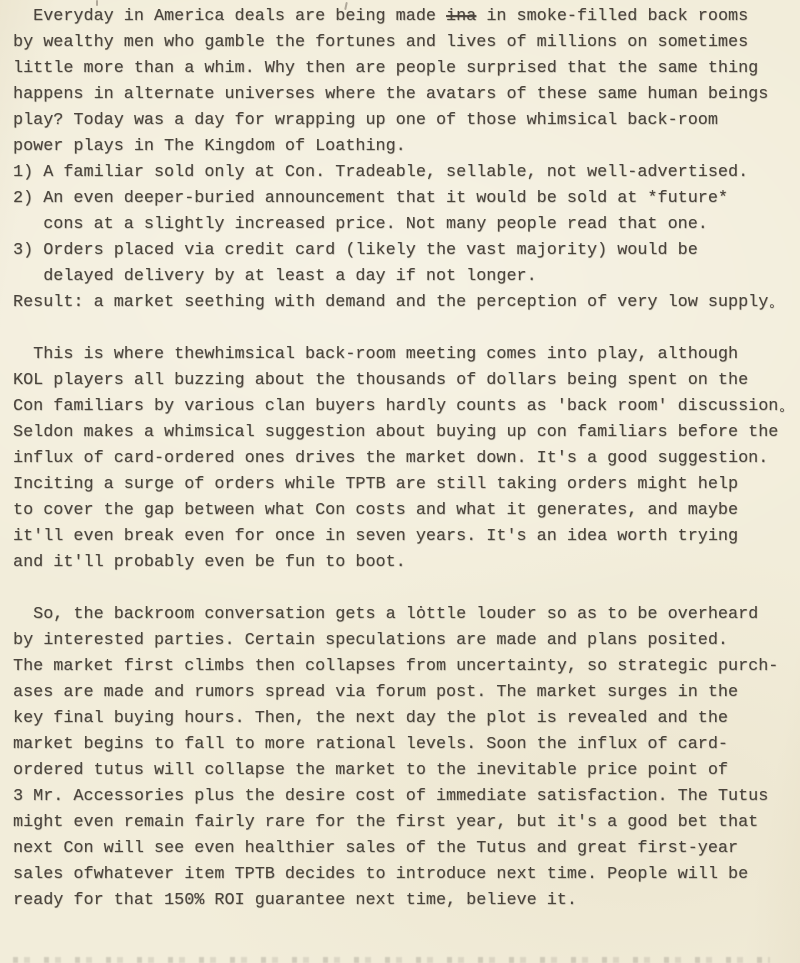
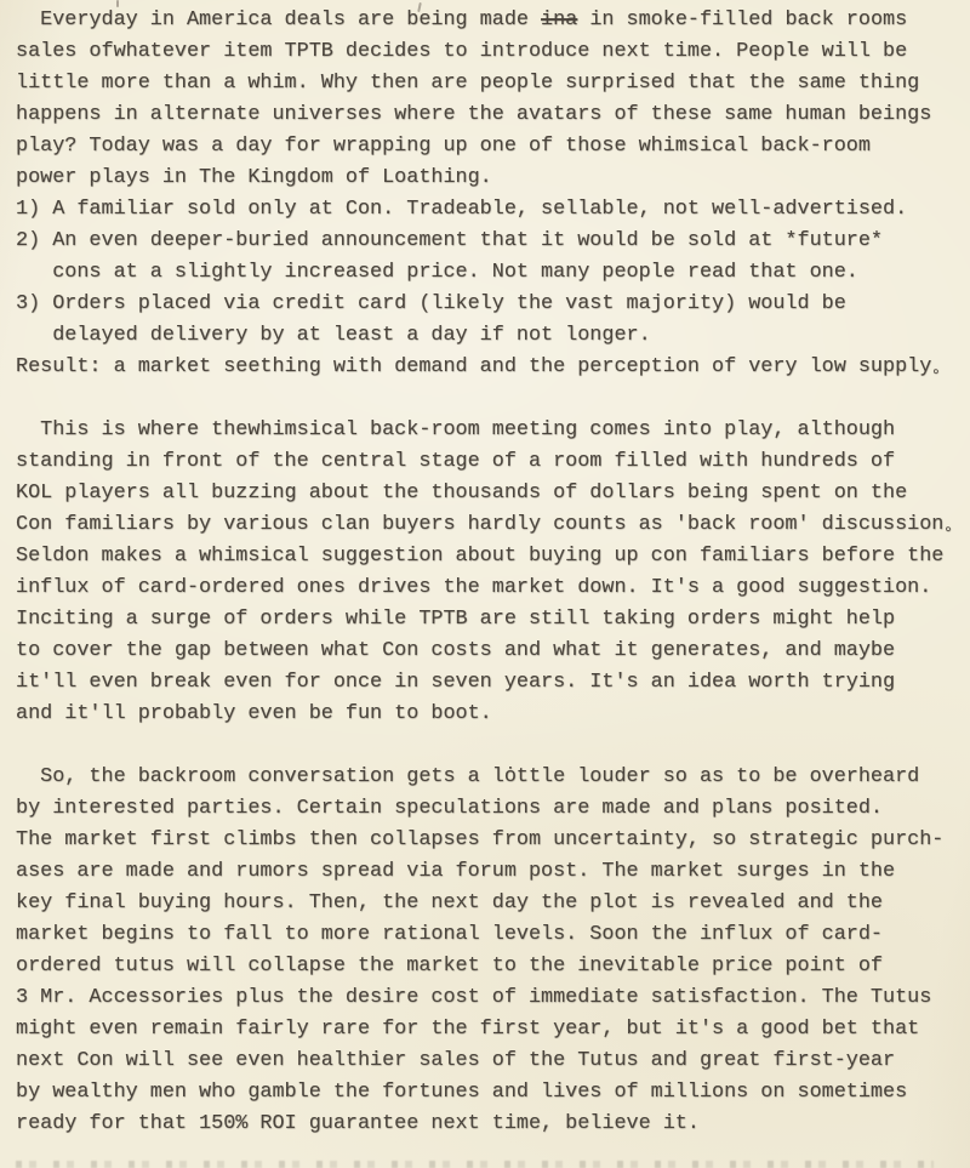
  Everyday in America deals are being made ina in smoke-filled back rooms
- by wealthy men who gamble the fortunes and lives of millions on sometimes
+ sales ofwhatever item TPTB decides to introduce next time. People will be
  little more than a whim. Why then are people surprised that the same thing
  happens in alternate universes where the avatars of these same human beings
  play? Today was a day for wrapping up one of those whimsical back-room
  power plays in The Kingdom of Loathing.
  1) A familiar sold only at Con. Tradeable, sellable, not well-advertised.
  2) An even deeper-buried announcement that it would be sold at *future*
  cons at a slightly increased price. Not many people read that one.
  3) Orders placed via credit card (likely the vast majority) would be
  delayed delivery by at least a day if not longer.
  Result: a market seething with demand and the perception of very low supply。
  This is where thewhimsical back-room meeting comes into play, although
+ standing in front of the central stage of a room filled with hundreds of
  KOL players all buzzing about the thousands of dollars being spent on the
  Con familiars by various clan buyers hardly counts as 'back room' discussion。
  Seldon makes a whimsical suggestion about buying up con familiars before the
  influx of card-ordered ones drives the market down. It's a good suggestion.
  Inciting a surge of orders while TPTB are still taking orders might help
  to cover the gap between what Con costs and what it generates, and maybe
  it'll even break even for once in seven years. It's an idea worth trying
  and it'll probably even be fun to boot.
  So, the backroom conversation gets a lȯttle louder so as to be overheard
  by interested parties. Certain speculations are made and plans posited.
  The market first climbs then collapses from uncertainty, so strategic purch-
  ases are made and rumors spread via forum post. The market surges in the
  key final buying hours. Then, the next day the plot is revealed and the
  market begins to fall to more rational levels. Soon the influx of card-
  ordered tutus will collapse the market to the inevitable price point of
  3 Mr. Accessories plus the desire cost of immediate satisfaction. The Tutus
  might even remain fairly rare for the first year, but it's a good bet that
  next Con will see even healthier sales of the Tutus and great first-year
- sales ofwhatever item TPTB decides to introduce next time. People will be
+ by wealthy men who gamble the fortunes and lives of millions on sometimes
  ready for that 150% ROI guarantee next time, believe it.
